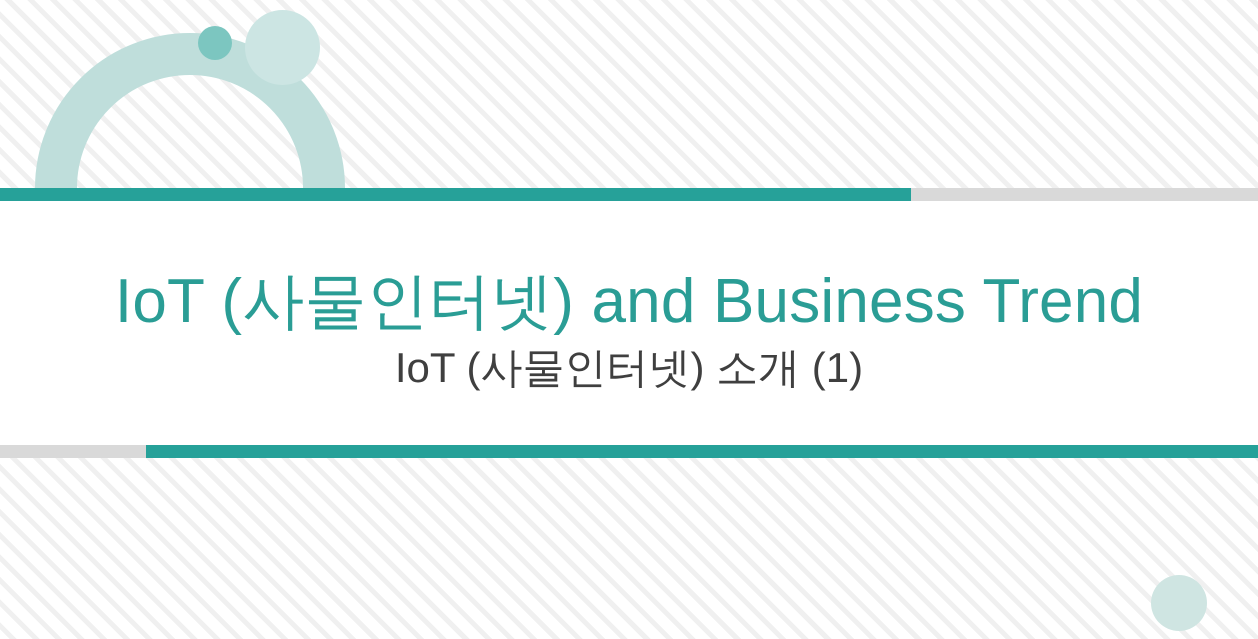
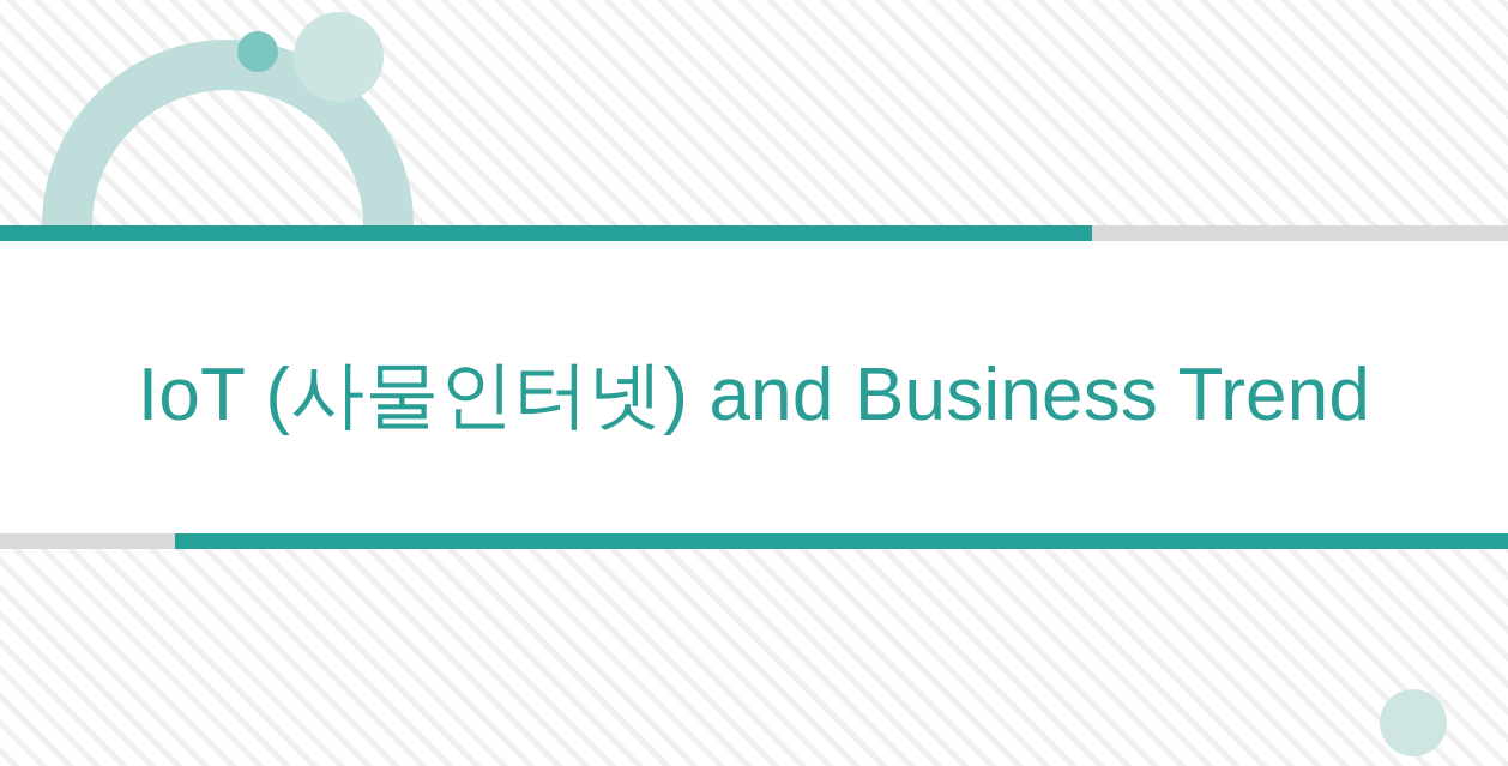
  IoT (사물인터넷) and Business Trend
- IoT (사물인터넷) 소개 (1)
